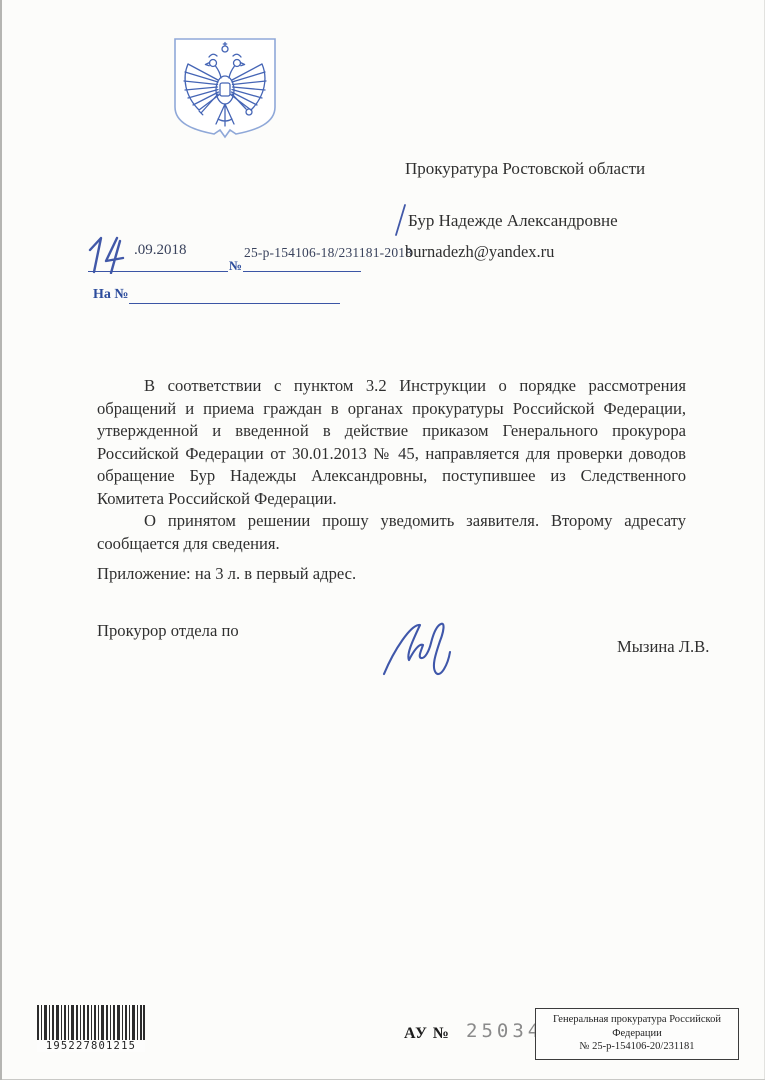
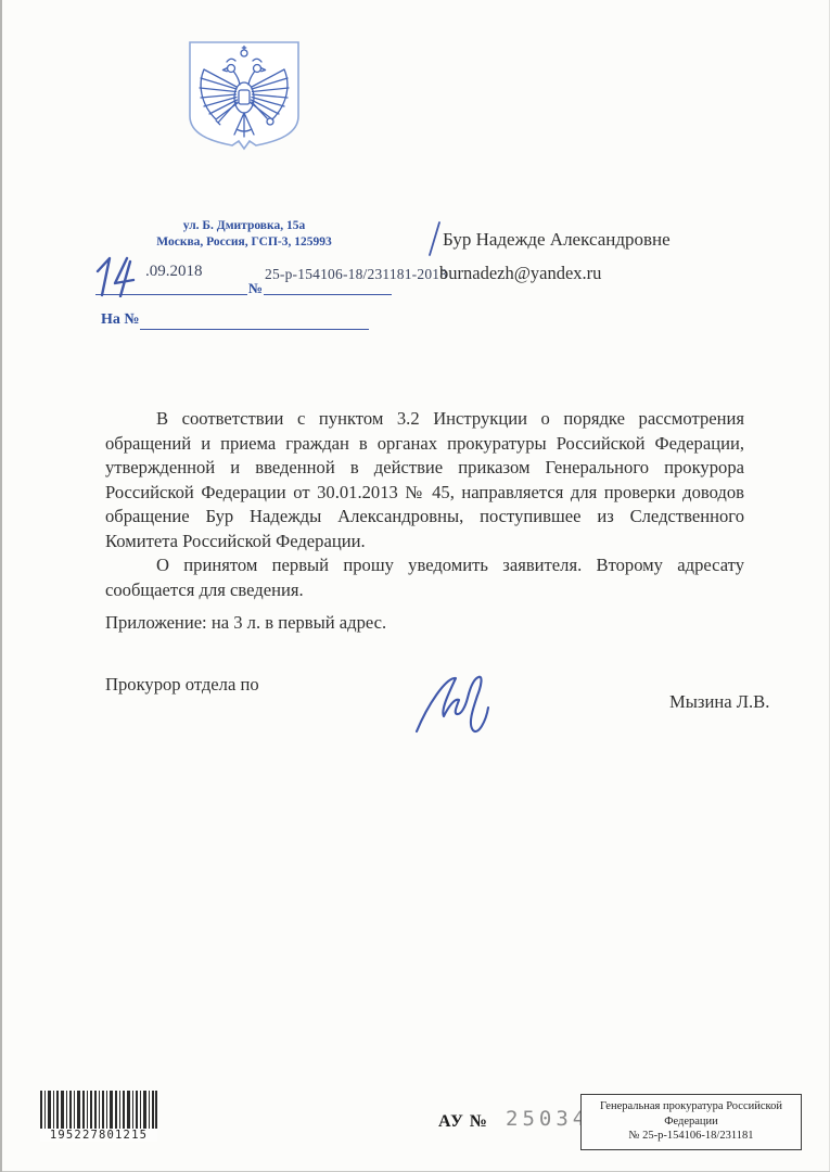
+ ул. Б. Дмитровка, 15а
+ Москва, Россия, ГСП-3, 125993
  .09.2018
  №
  25-р-154106-18/231181-2018
  На №
- Прокуратура Ростовской области
  Бур Надежде Александровне
  burnadezh@yandex.ru
  В соответствии с пунктом 3.2 Инструкции о порядке рассмотрения обращений и приема граждан в органах прокуратуры Российской Федерации, утвержденной и введенной в действие приказом Генерального прокурора Российской Федерации от 30.01.2013 № 45, направляется для проверки доводов обращение Бур Надежды Александровны, поступившее из Следственного Комитета Российской Федерации.
- О принятом решении прошу уведомить заявителя. Второму адресату сообщается для сведения.
+ О принятом первый прошу уведомить заявителя. Второму адресату сообщается для сведения.
  Приложение: на 3 л. в первый адрес.
  Прокурор отдела по
  Мызина Л.В.
  195227801215
  АУ №
  Генеральная прокуратура Российской
  Федерации
- № 25-р-154106-20/231181
+ № 25-р-154106-18/231181
